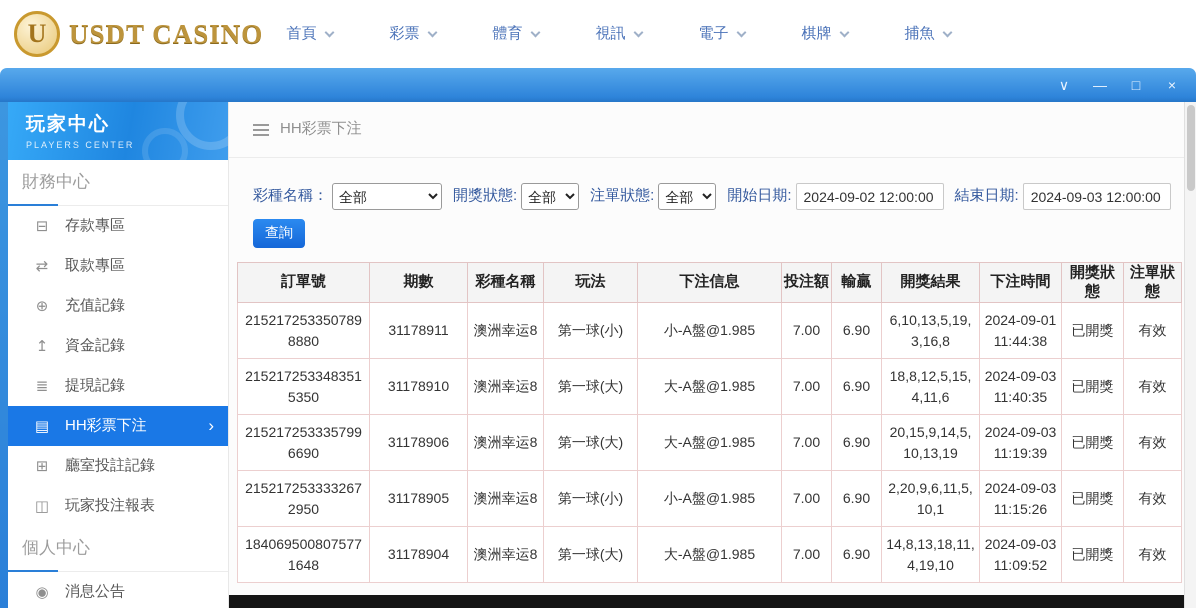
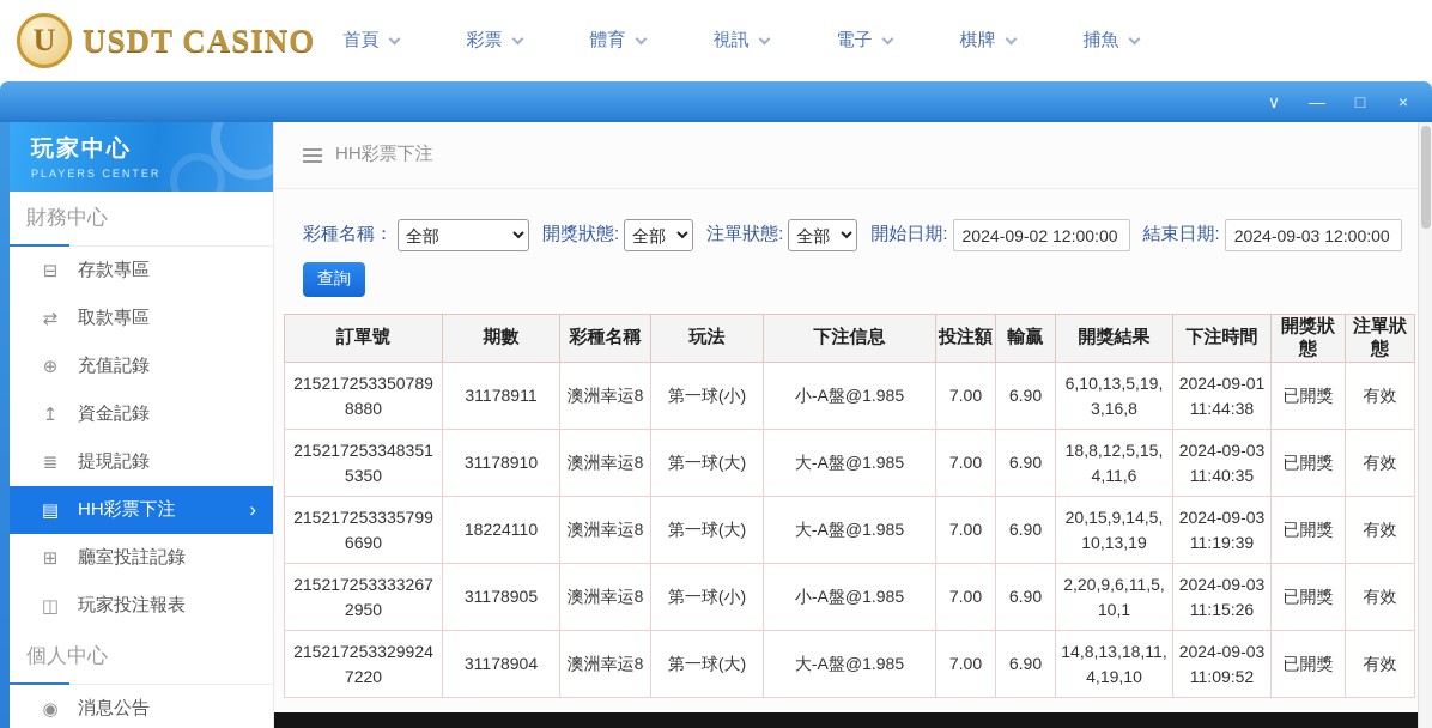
  U
  USDT CASINO
  首頁
  彩票
  體育
  視訊
  電子
  棋牌
  捕魚
  ∨
  —
  □
  ×
  玩家中心
  PLAYERS CENTER
  財務中心
  ⊟
  存款專區
  ⇄
  取款專區
  ⊕
  充值記錄
  ↥
  資金記錄
  ≣
  提現記錄
  ▤
  HH彩票下注
  ›
  ⊞
  廳室投註記錄
  ◫
  玩家投注報表
  個人中心
  ◉
  消息公告
  HH彩票下注
  彩種名稱：
  全部
  開獎狀態:
  全部
  注單狀態:
  全部
  開始日期:
  2024-09-02 12:00:00
  結束日期:
  2024-09-03 12:00:00
  查詢
  訂單號	期數	彩種名稱	玩法	下注信息	投注額	輸贏	開獎結果	下注時間	開獎狀態	注單狀態
  2152172533507898880	31178911	澳洲幸运8	第一球(小)	小-A盤@1.985	7.00	6.90	6,10,13,5,19,3,16,8	2024-09-01 11:44:38	已開獎	有效
  2152172533483515350	31178910	澳洲幸运8	第一球(大)	大-A盤@1.985	7.00	6.90	18,8,12,5,15,4,11,6	2024-09-03 11:40:35	已開獎	有效
- 2152172533357996690	31178906	澳洲幸运8	第一球(大)	大-A盤@1.985	7.00	6.90	20,15,9,14,5,10,13,19	2024-09-03 11:19:39	已開獎	有效
+ 2152172533357996690	18224110	澳洲幸运8	第一球(大)	大-A盤@1.985	7.00	6.90	20,15,9,14,5,10,13,19	2024-09-03 11:19:39	已開獎	有效
  2152172533332672950	31178905	澳洲幸运8	第一球(小)	小-A盤@1.985	7.00	6.90	2,20,9,6,11,5,10,1	2024-09-03 11:15:26	已開獎	有效
- 1840695008075771648	31178904	澳洲幸运8	第一球(大)	大-A盤@1.985	7.00	6.90	14,8,13,18,11,4,19,10	2024-09-03 11:09:52	已開獎	有效
+ 2152172533299247220	31178904	澳洲幸运8	第一球(大)	大-A盤@1.985	7.00	6.90	14,8,13,18,11,4,19,10	2024-09-03 11:09:52	已開獎	有效
